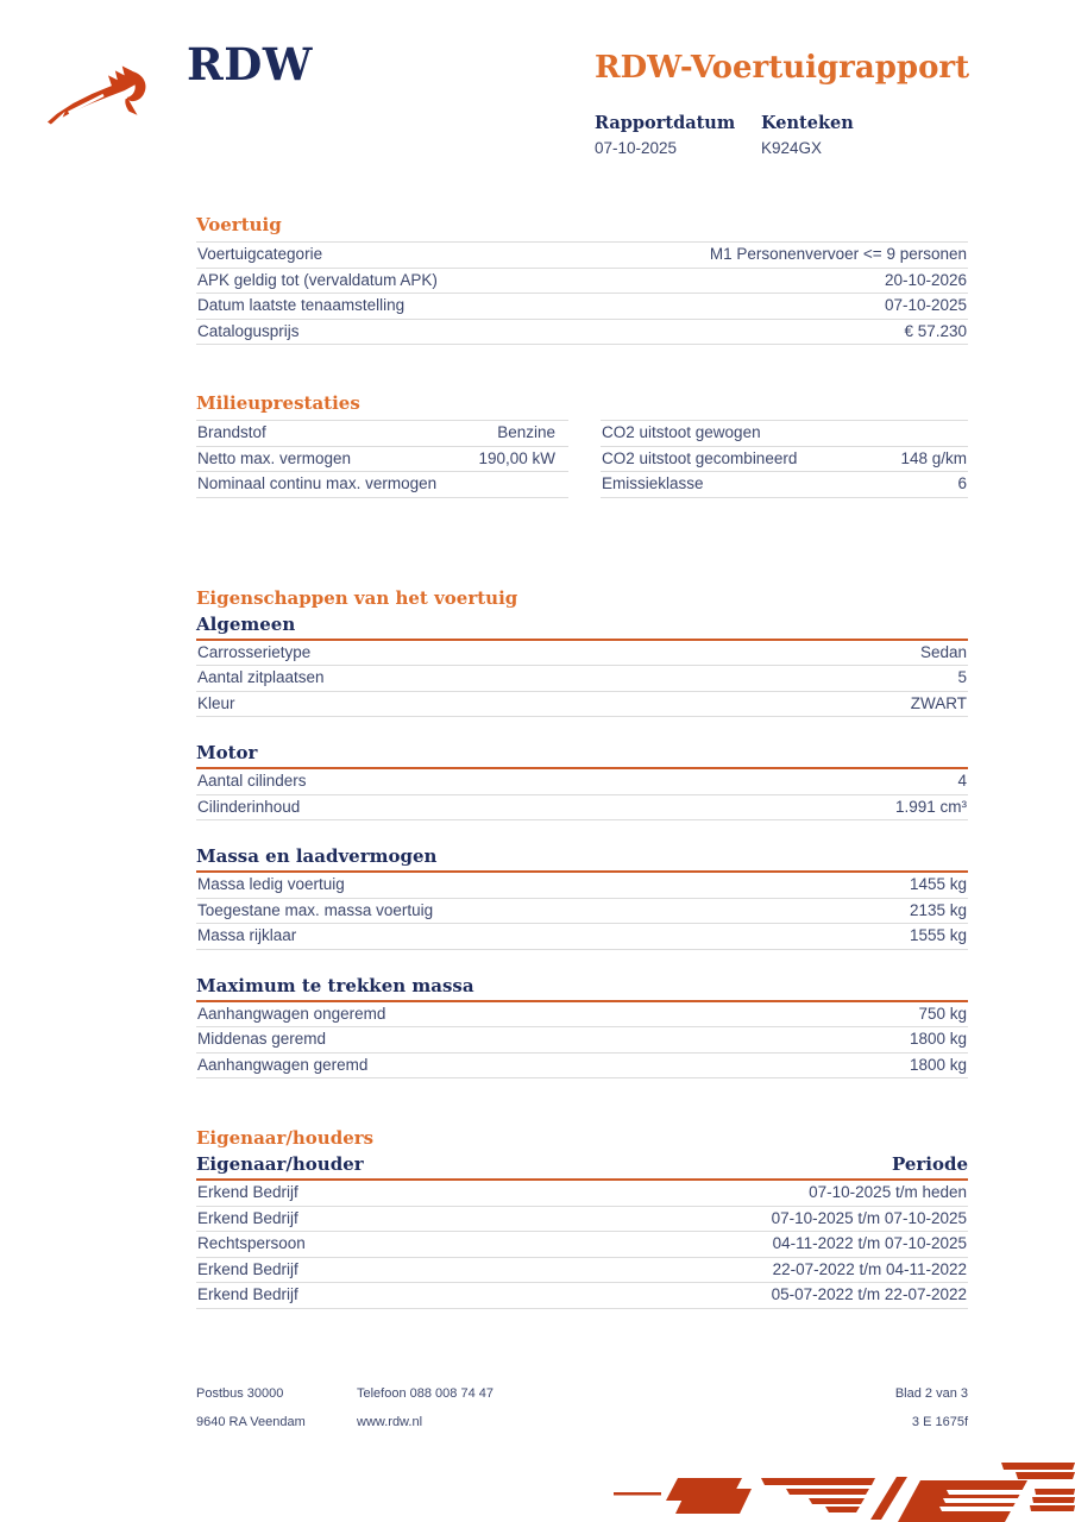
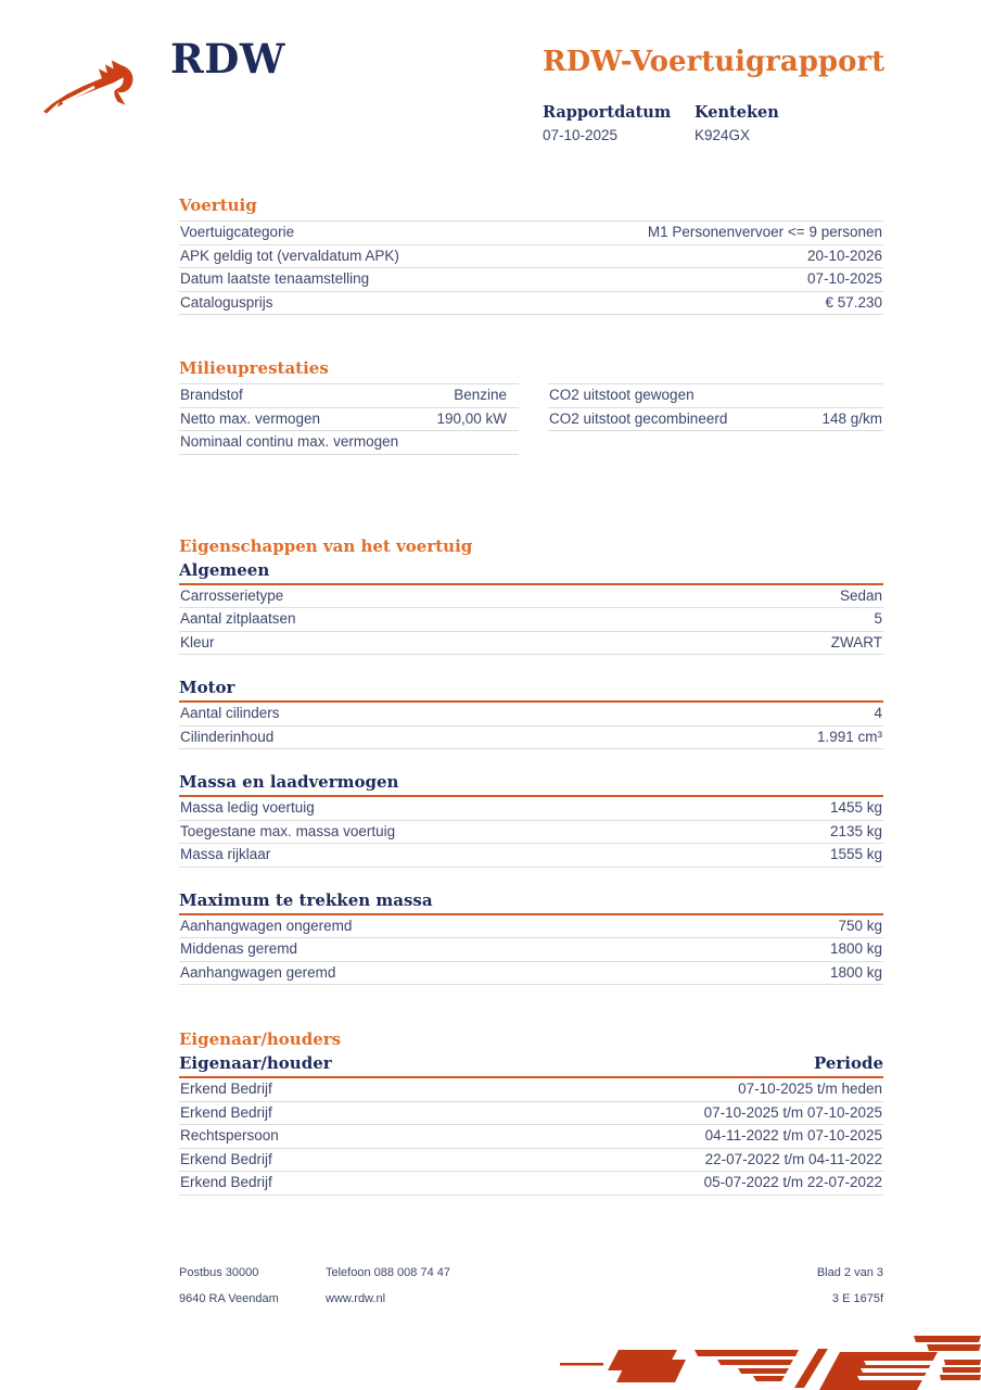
  RDW
  RDW-Voertuigrapport
  Rapportdatum
  07-10-2025
  Kenteken
  K924GX
  Voertuig
  Voertuigcategorie
  M1 Personenvervoer <= 9 personen
  APK geldig tot (vervaldatum APK)
  20-10-2026
  Datum laatste tenaamstelling
  07-10-2025
  Catalogusprijs
  € 57.230
  Milieuprestaties
  Brandstof
  Benzine
  Netto max. vermogen
  190,00 kW
  Nominaal continu max. vermogen
  CO2 uitstoot gewogen
  CO2 uitstoot gecombineerd
  148 g/km
- Emissieklasse
- 6
  Eigenschappen van het voertuig
  Algemeen
  Carrosserietype
  Sedan
  Aantal zitplaatsen
  5
  Kleur
  ZWART
  Motor
  Aantal cilinders
  4
  Cilinderinhoud
  1.991 cm³
  Massa en laadvermogen
  Massa ledig voertuig
  1455 kg
  Toegestane max. massa voertuig
  2135 kg
  Massa rijklaar
  1555 kg
  Maximum te trekken massa
  Aanhangwagen ongeremd
  750 kg
  Middenas geremd
  1800 kg
  Aanhangwagen geremd
  1800 kg
  Eigenaar/houders
  Eigenaar/houder
  Periode
  Erkend Bedrijf
  07-10-2025 t/m heden
  Erkend Bedrijf
  07-10-2025 t/m 07-10-2025
  Rechtspersoon
  04-11-2022 t/m 07-10-2025
  Erkend Bedrijf
  22-07-2022 t/m 04-11-2022
  Erkend Bedrijf
  05-07-2022 t/m 22-07-2022
  Postbus 30000
  Telefoon 088 008 74 47
  Blad 2 van 3
  9640 RA Veendam
  www.rdw.nl
  3 E 1675f
